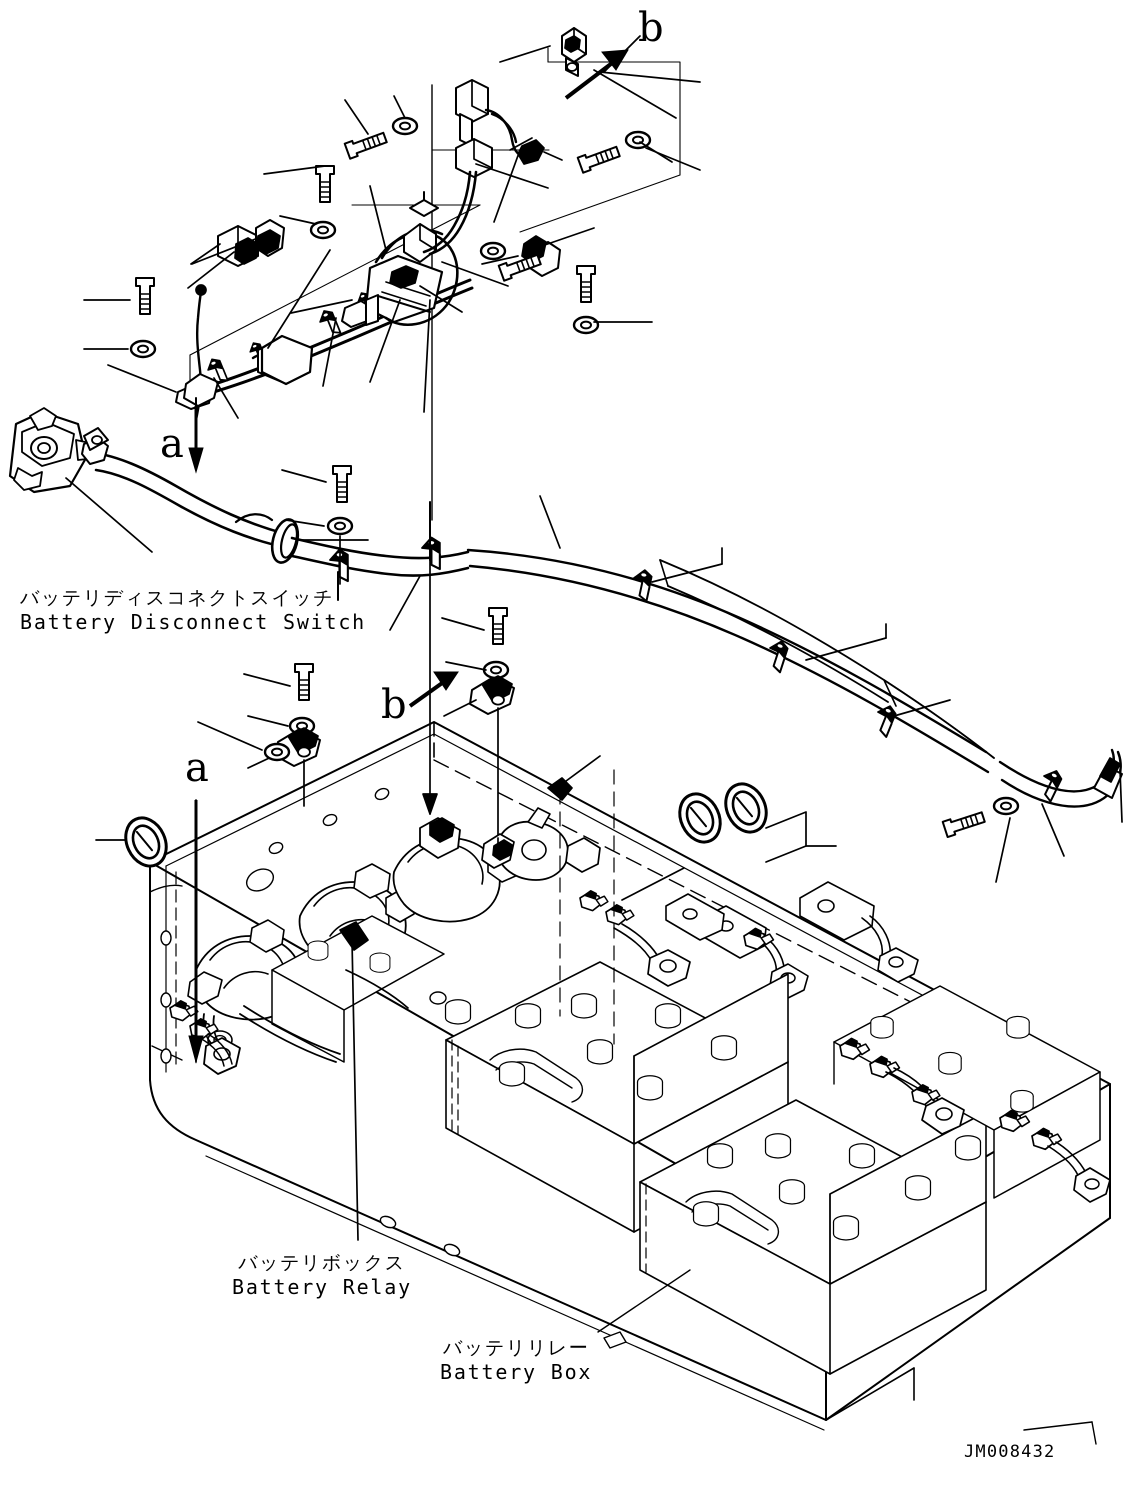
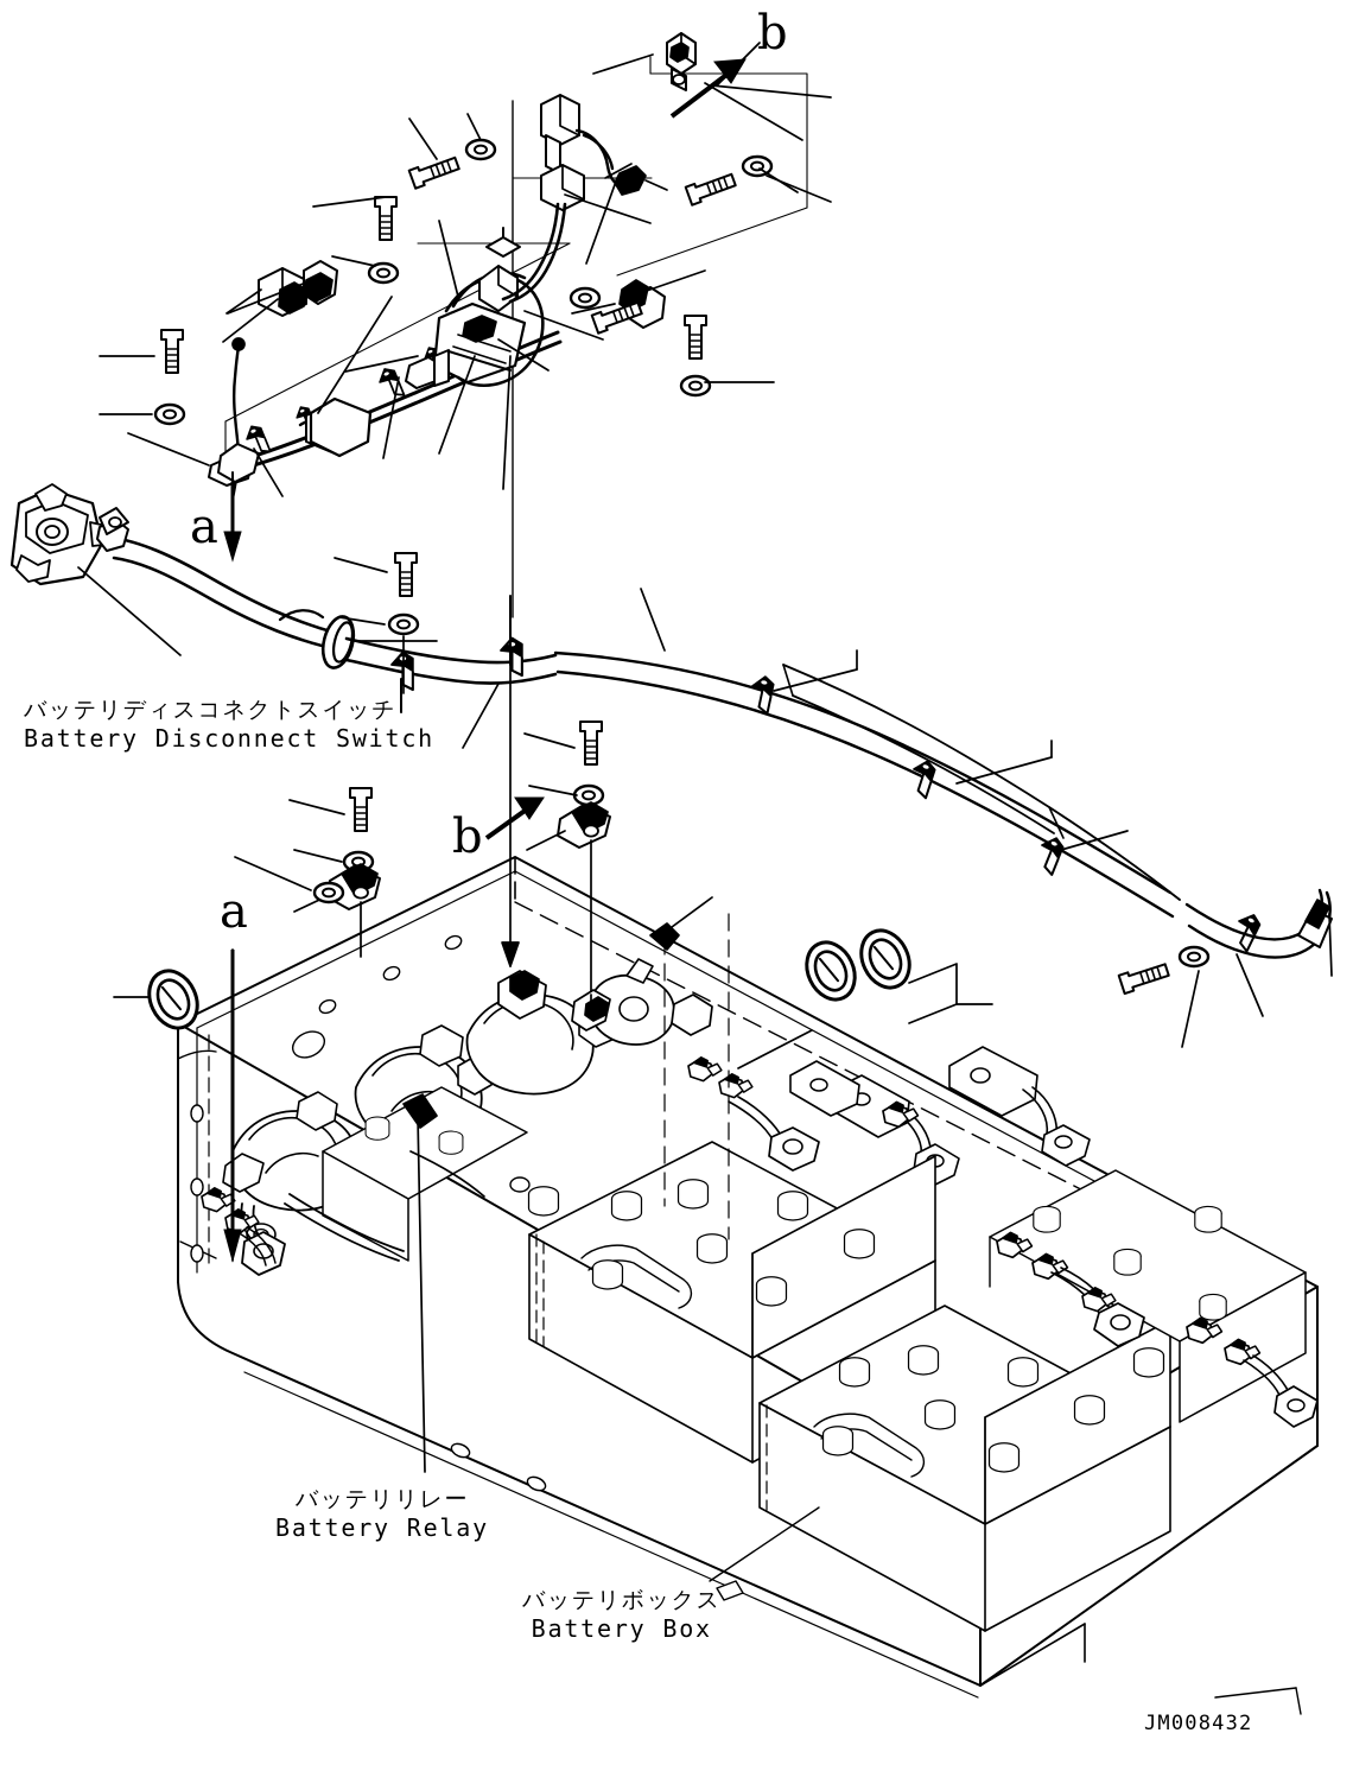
  バッテリディスコネクトスイッチ
  Battery Disconnect Switch
- バッテリボックス
+ バッテリリレー
  Battery Relay
- バッテリリレー
+ バッテリボックス
  Battery Box
  b
  a
  b
  a
  JM008432
